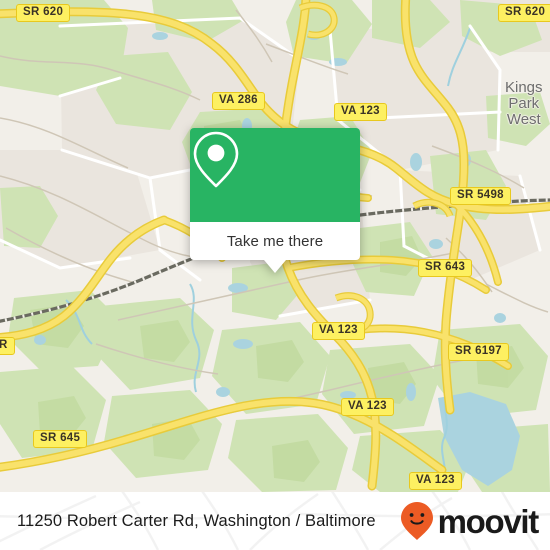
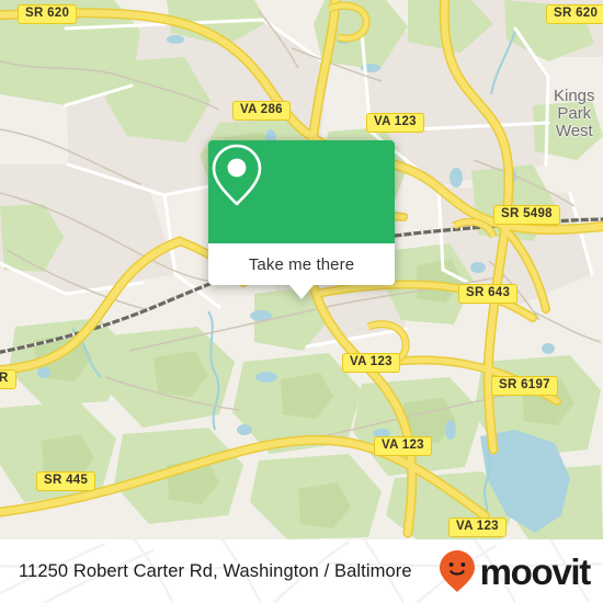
  SR 620
  SR 620
  VA 286
  VA 123
  SR 5498
  SR 643
  SR 6197
  VA 123
  VA 123
  VA 123
- SR 645
+ SR 445
  Kings
  Park
  West
  Take me there
  11250 Robert Carter Rd, Washington / Baltimore
  moovit
